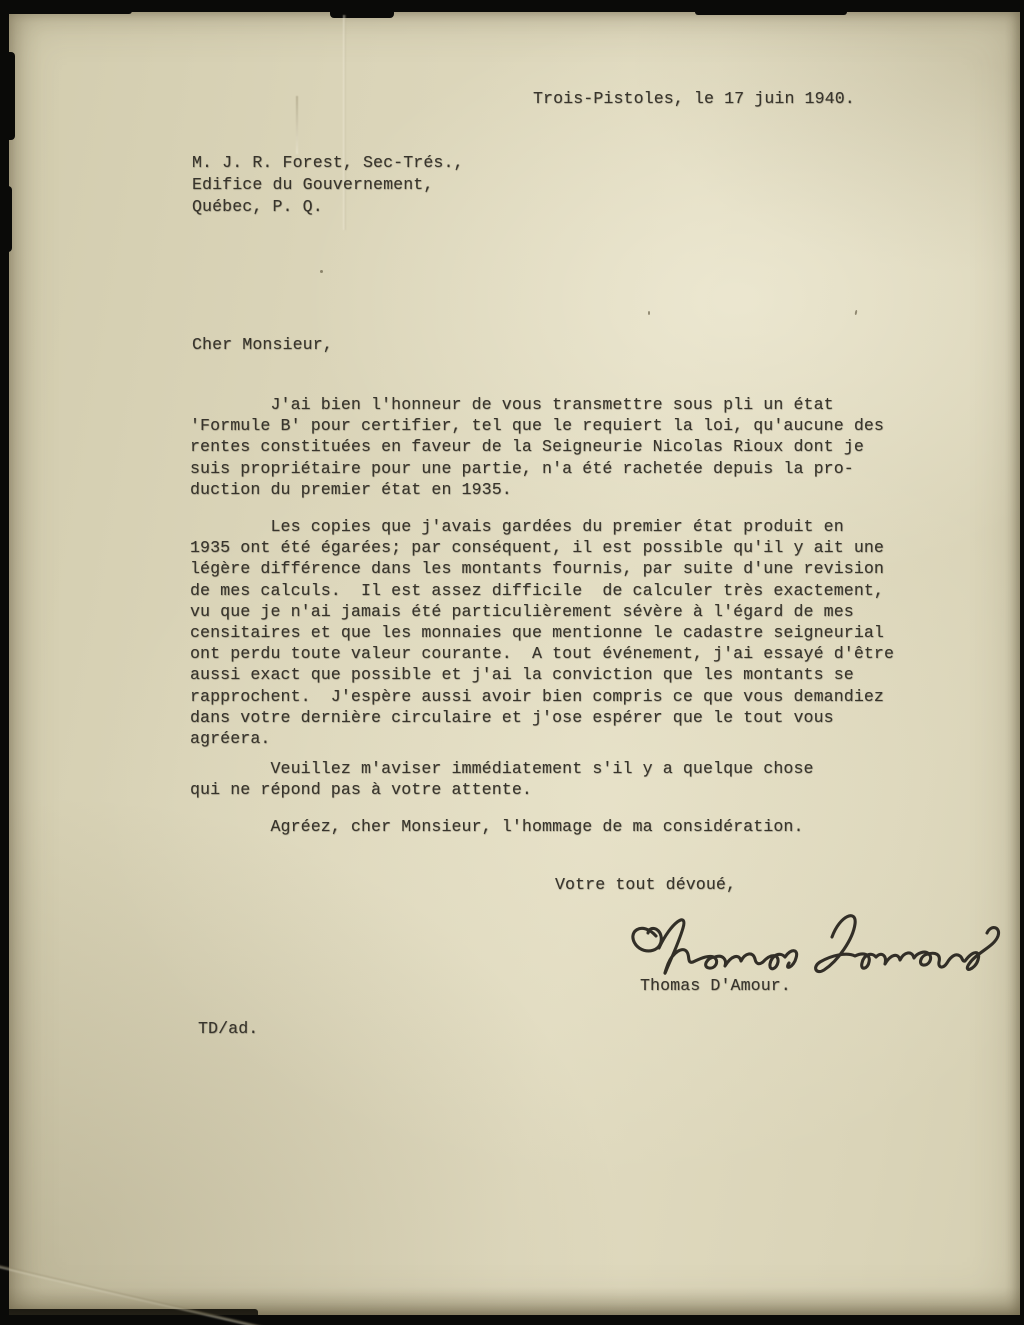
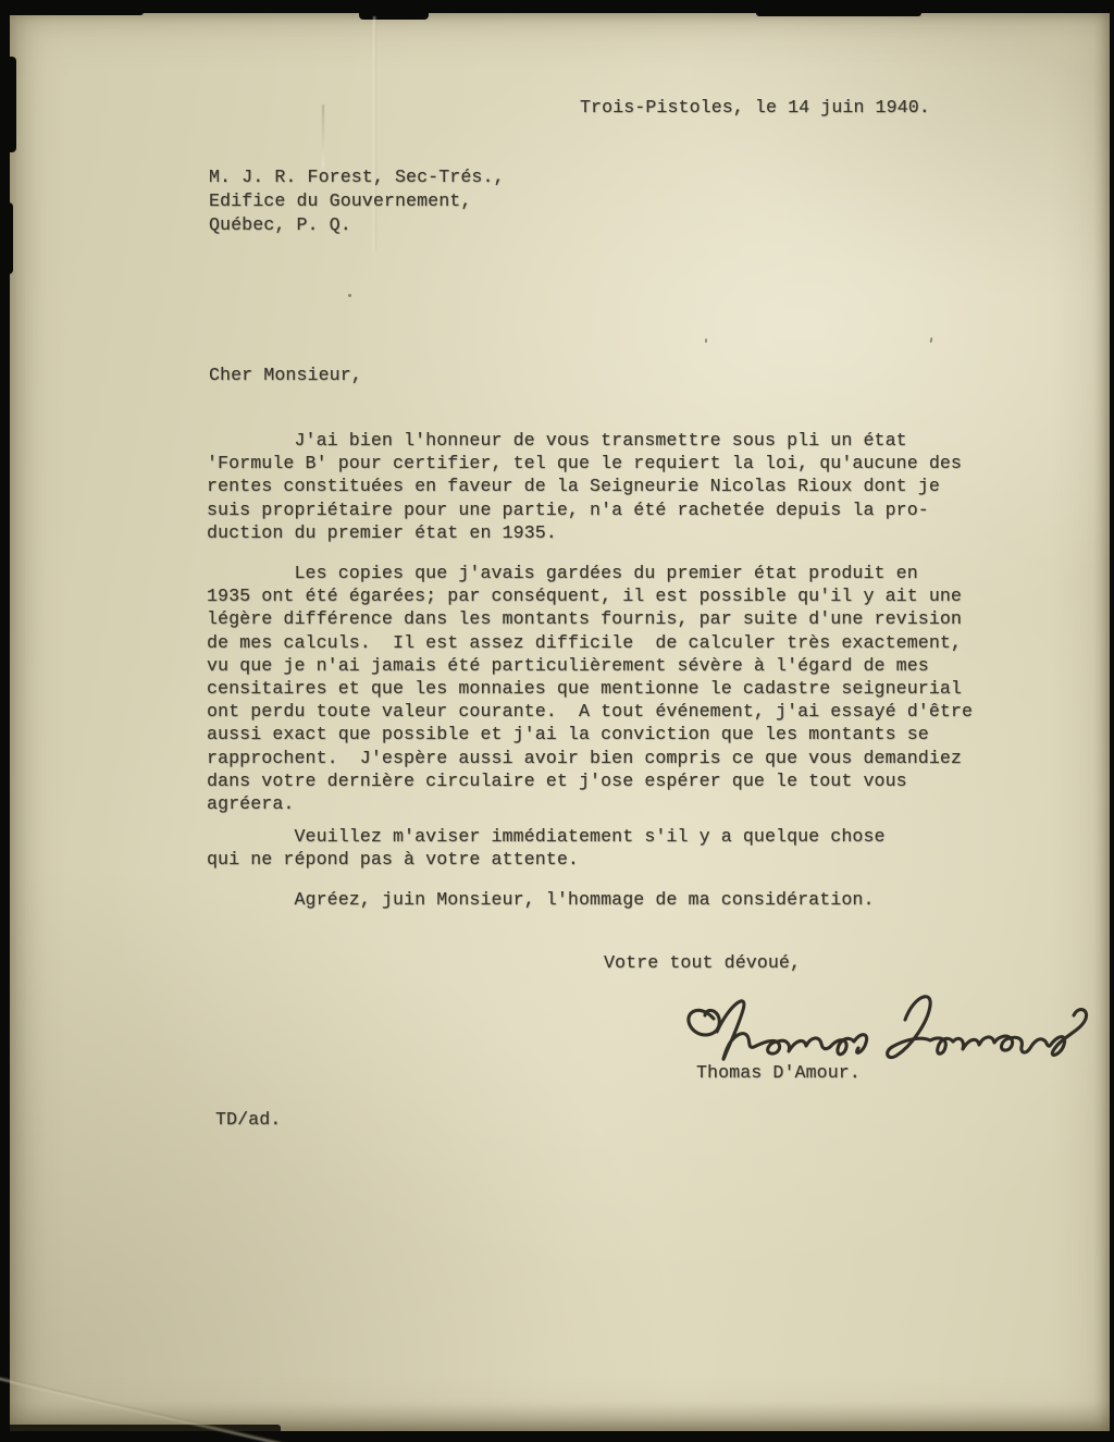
- Trois-Pistoles, le 17 juin 1940.
+ Trois-Pistoles, le 14 juin 1940.
  M. J. R. Forest, Sec-Trés.,
  Edifice du Gouvernement,
  Québec, P. Q.
  Cher Monsieur,
  J'ai bien l'honneur de vous transmettre sous pli un état
  'Formule B' pour certifier, tel que le requiert la loi, qu'aucune des
  rentes constituées en faveur de la Seigneurie Nicolas Rioux dont je
  suis propriétaire pour une partie, n'a été rachetée depuis la pro-
  duction du premier état en 1935.
  Les copies que j'avais gardées du premier état produit en
  1935 ont été égarées; par conséquent, il est possible qu'il y ait une
  légère différence dans les montants fournis, par suite d'une revision
  de mes calculs. Il est assez difficile de calculer très exactement,
  vu que je n'ai jamais été particulièrement sévère à l'égard de mes
  censitaires et que les monnaies que mentionne le cadastre seigneurial
  ont perdu toute valeur courante. A tout événement, j'ai essayé d'être
  aussi exact que possible et j'ai la conviction que les montants se
  rapprochent. J'espère aussi avoir bien compris ce que vous demandiez
  dans votre dernière circulaire et j'ose espérer que le tout vous
  agréera.
  Veuillez m'aviser immédiatement s'il y a quelque chose
  qui ne répond pas à votre attente.
- Agréez, cher Monsieur, l'hommage de ma considération.
+ Agréez, juin Monsieur, l'hommage de ma considération.
  Votre tout dévoué,
  Thomas D'Amour.
  TD/ad.
